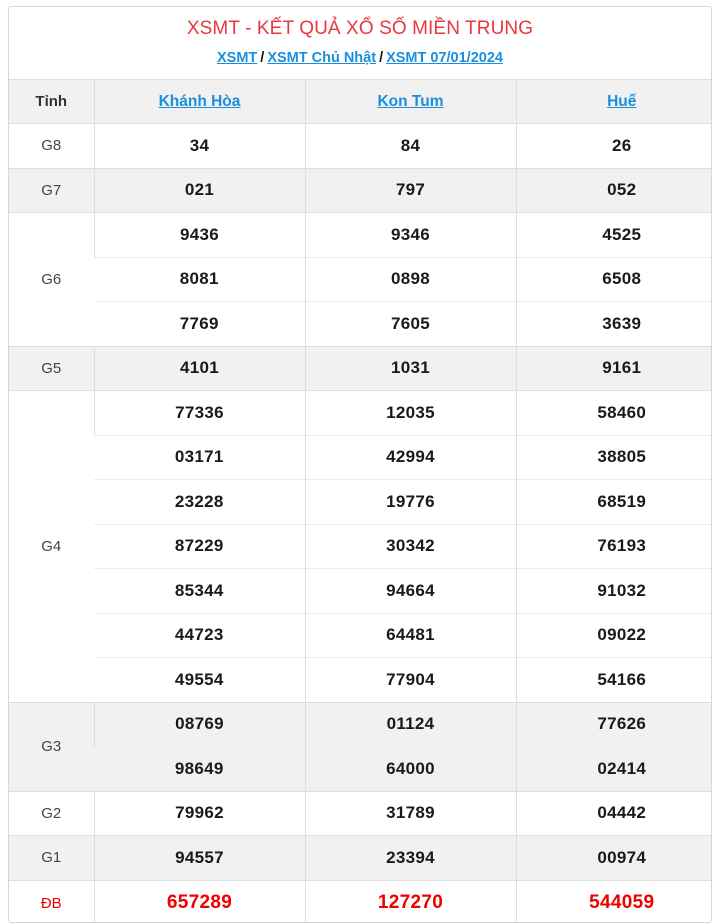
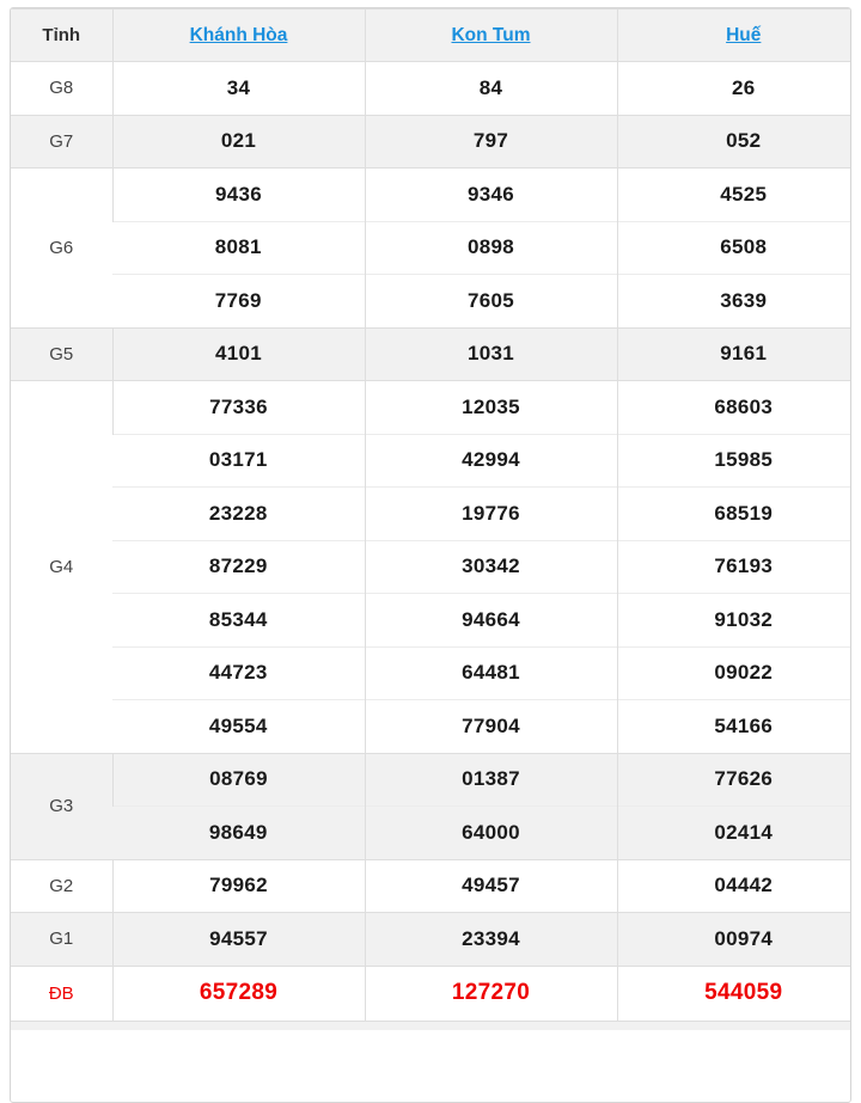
- XSMT - KẾT QUẢ XỔ SỐ MIỀN TRUNG
- XSMT / XSMT Chủ Nhật / XSMT 07/01/2024
  Tỉnh	Khánh Hòa	Kon Tum	Huế
  G8	34	84	26
  G7	021	797	052
  G6	9436	9346	4525
  8081	0898	6508
  7769	7605	3639
  G5	4101	1031	9161
- G4	77336	12035	58460
+ G4	77336	12035	68603
- 03171	42994	38805
+ 03171	42994	15985
  23228	19776	68519
  87229	30342	76193
  85344	94664	91032
  44723	64481	09022
  49554	77904	54166
- G3	08769	01124	77626
+ G3	08769	01387	77626
  98649	64000	02414
- G2	79962	31789	04442
+ G2	79962	49457	04442
  G1	94557	23394	00974
  ĐB	657289	127270	544059
